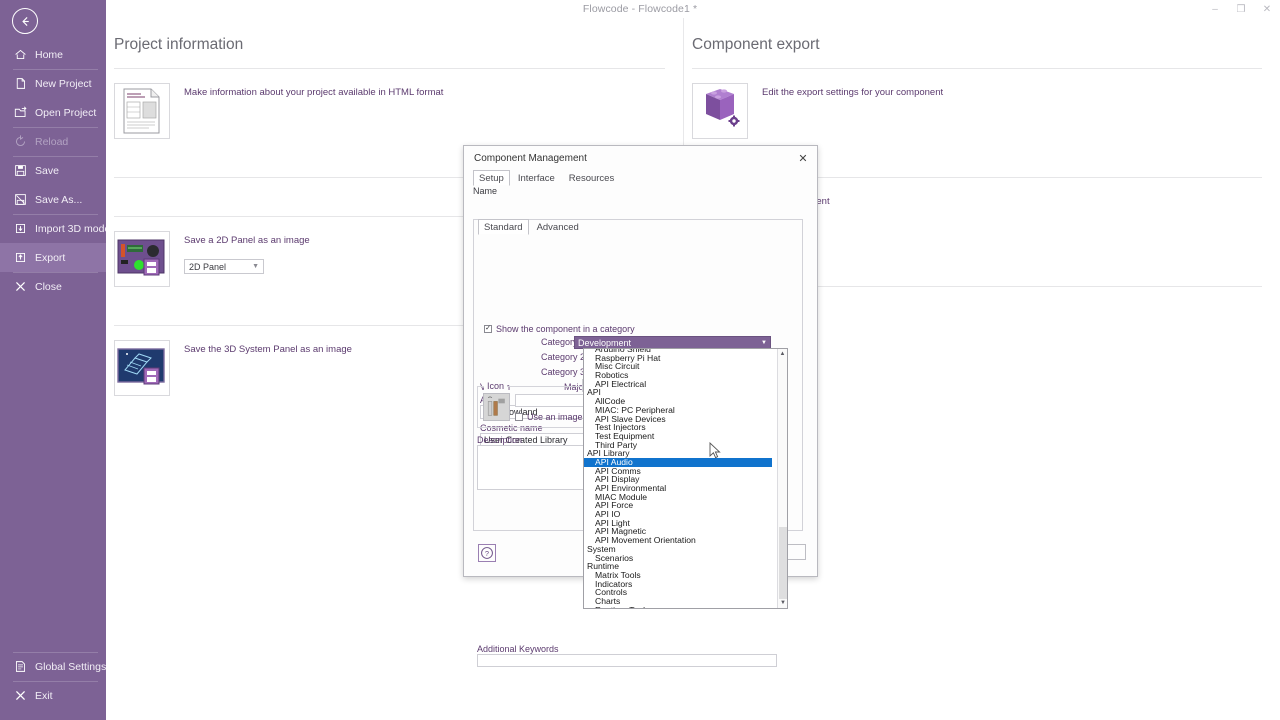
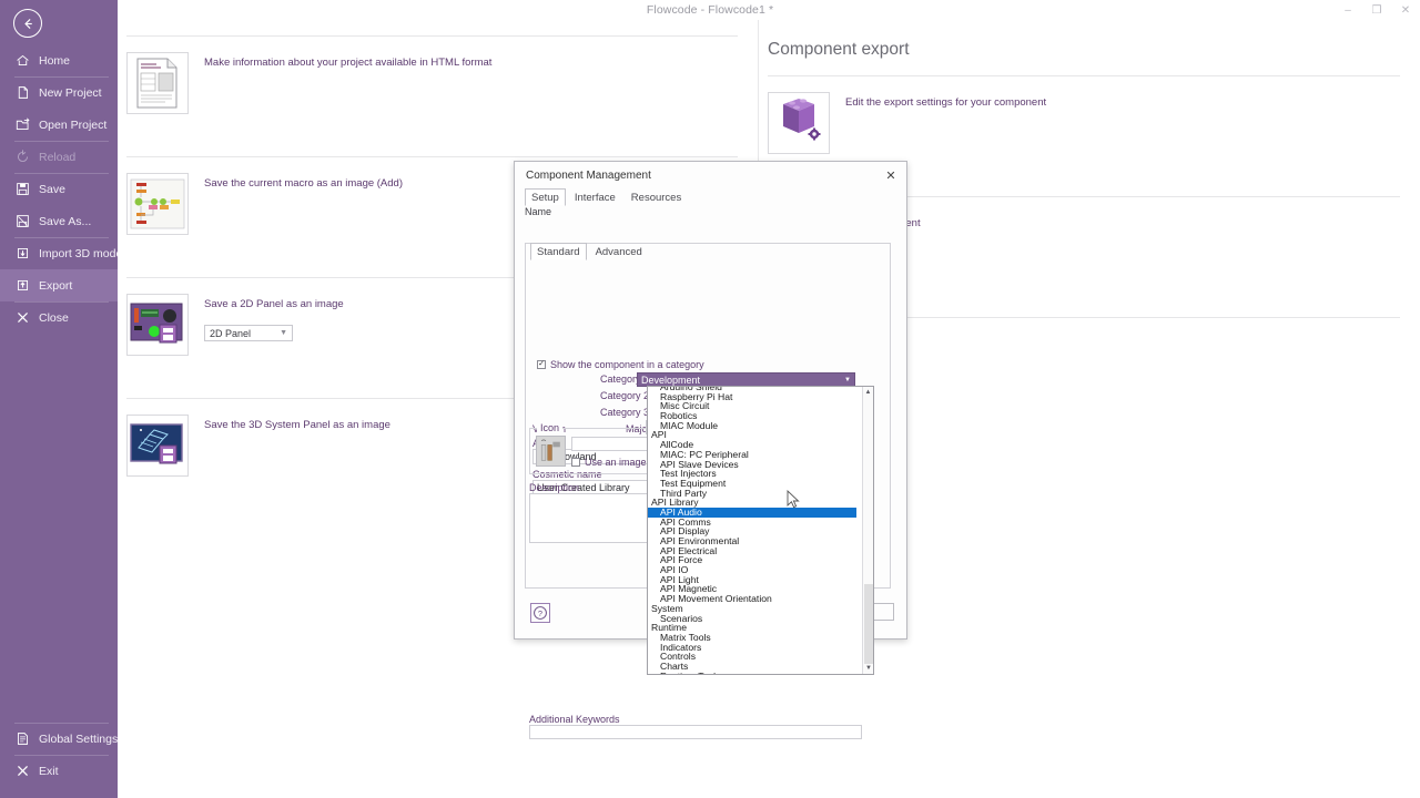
  Flowcode - Flowcode1 *
  –
  ❒
  ✕
  Home
  New Project
  Open Project
  Reload
  Save
  Save As...
  Export
  Close
  Global Settings
  Exit
- Project information
  Make information about your project available in HTML format
+ Save the current macro as an image (Add)
  Save a 2D Panel as an image
  2D Panel
  Save the 3D System Panel as an image
  Component export
  Edit the export settings for your component
  Component Management
  ✕
  Setup
  Interface
  Resources
  Name
  Standard
  Advanced
  Majo
  Cosmetic name
  User Created Library
  Show the component in a category
  Categor
  Category
  Category
  Development
  Icon
  Use an image
  Description
  Additional Keywords
  ?
  Arduino Shield
  Raspberry Pi Hat
  Misc Circuit
  Robotics
- API Electrical
+ MIAC Module
  API
  AllCode
  MIAC: PC Peripheral
  API Slave Devices
  Test Injectors
  Test Equipment
  Third Party
  API Library
  API Audio
  API Comms
  API Display
  API Environmental
- MIAC Module
+ API Electrical
  API Force
  API IO
  API Light
  API Magnetic
  API Movement Orientation
  System
  Scenarios
  Runtime
  Matrix Tools
  Indicators
  Controls
  Charts
